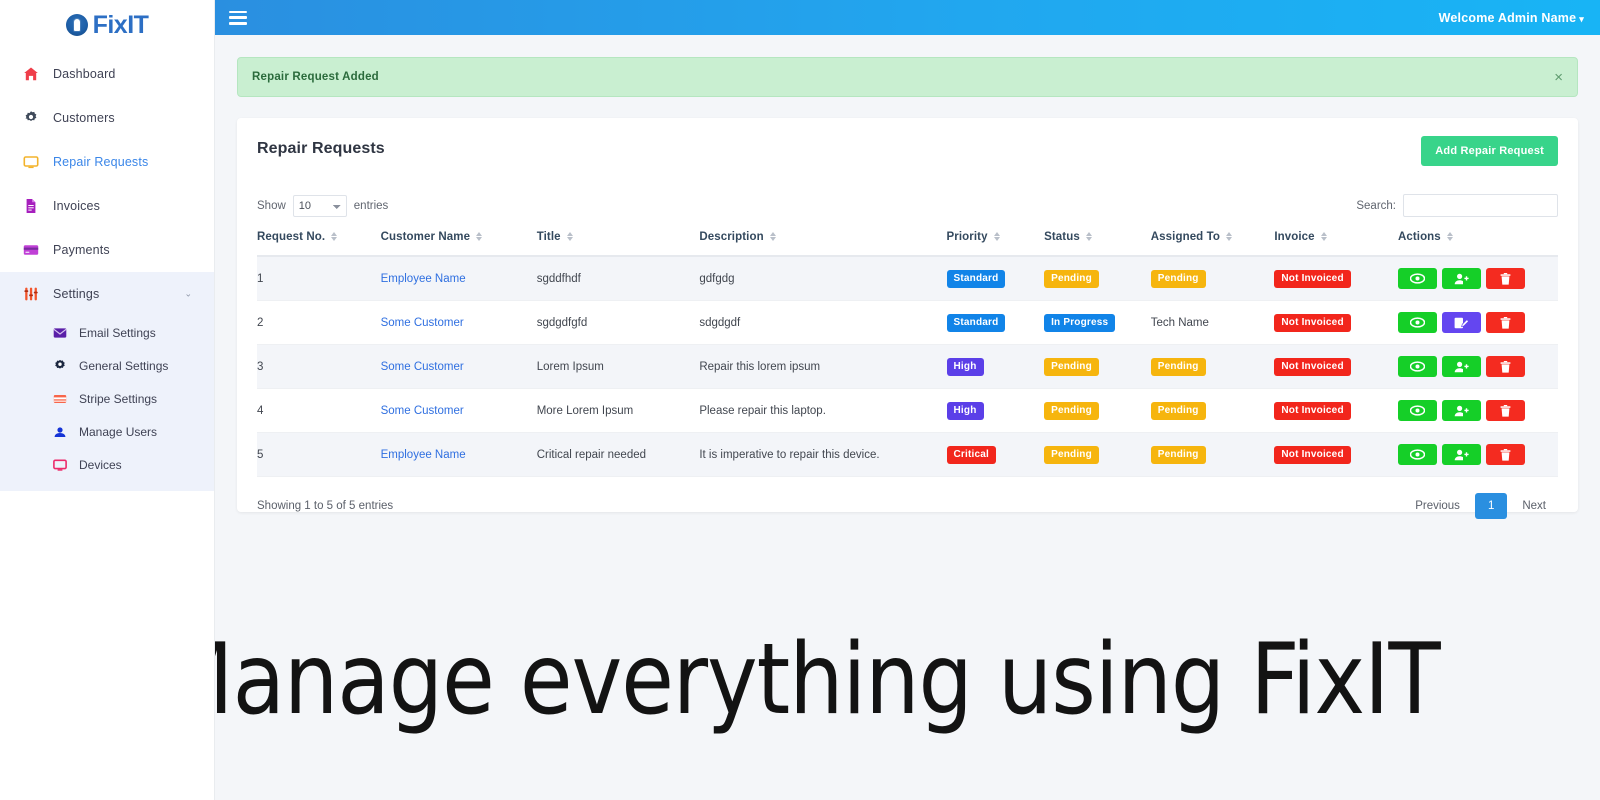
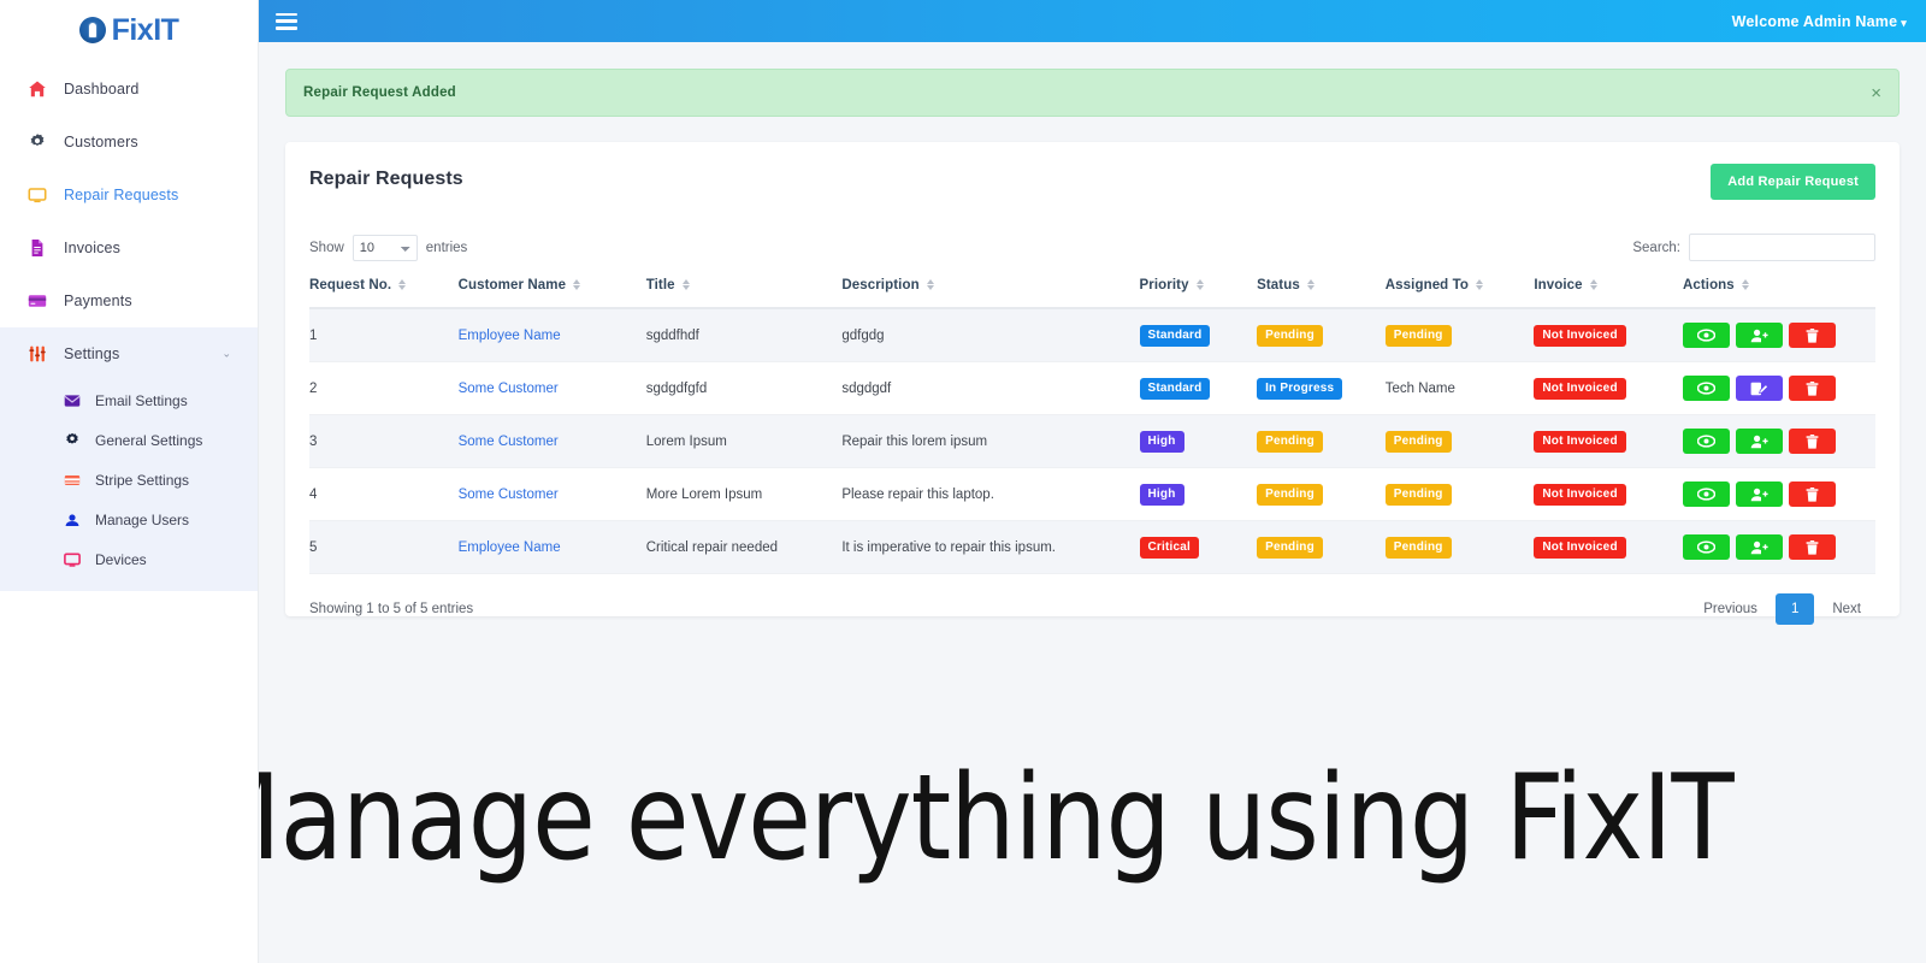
  FixIT
  Dashboard
  Customers
  Repair Requests
  Invoices
  Payments
  Settings
  ⌄
  Email Settings
  General Settings
  Stripe Settings
  Manage Users
  Devices
  Welcome Admin Name ▾
  Repair Request Added
  ×
  Repair Requests
  Add Repair Request
  Show
  10
  entries
  Search:
  Request No.	Customer Name	Title	Description	Priority	Status	Assigned To	Invoice	Actions
  1	Employee Name	sgddfhdf	gdfgdg	Standard	Pending	Pending	Not Invoiced
  2	Some Customer	sgdgdfgfd	sdgdgdf	Standard	In Progress	Tech Name	Not Invoiced
  3	Some Customer	Lorem Ipsum	Repair this lorem ipsum	High	Pending	Pending	Not Invoiced
  4	Some Customer	More Lorem Ipsum	Please repair this laptop.	High	Pending	Pending	Not Invoiced
- 5	Employee Name	Critical repair needed	It is imperative to repair this device.	Critical	Pending	Pending	Not Invoiced
+ 5	Employee Name	Critical repair needed	It is imperative to repair this ipsum.	Critical	Pending	Pending	Not Invoiced
  Showing 1 to 5 of 5 entries
  Previous
  1
  Next
  anage everything using FixIT
